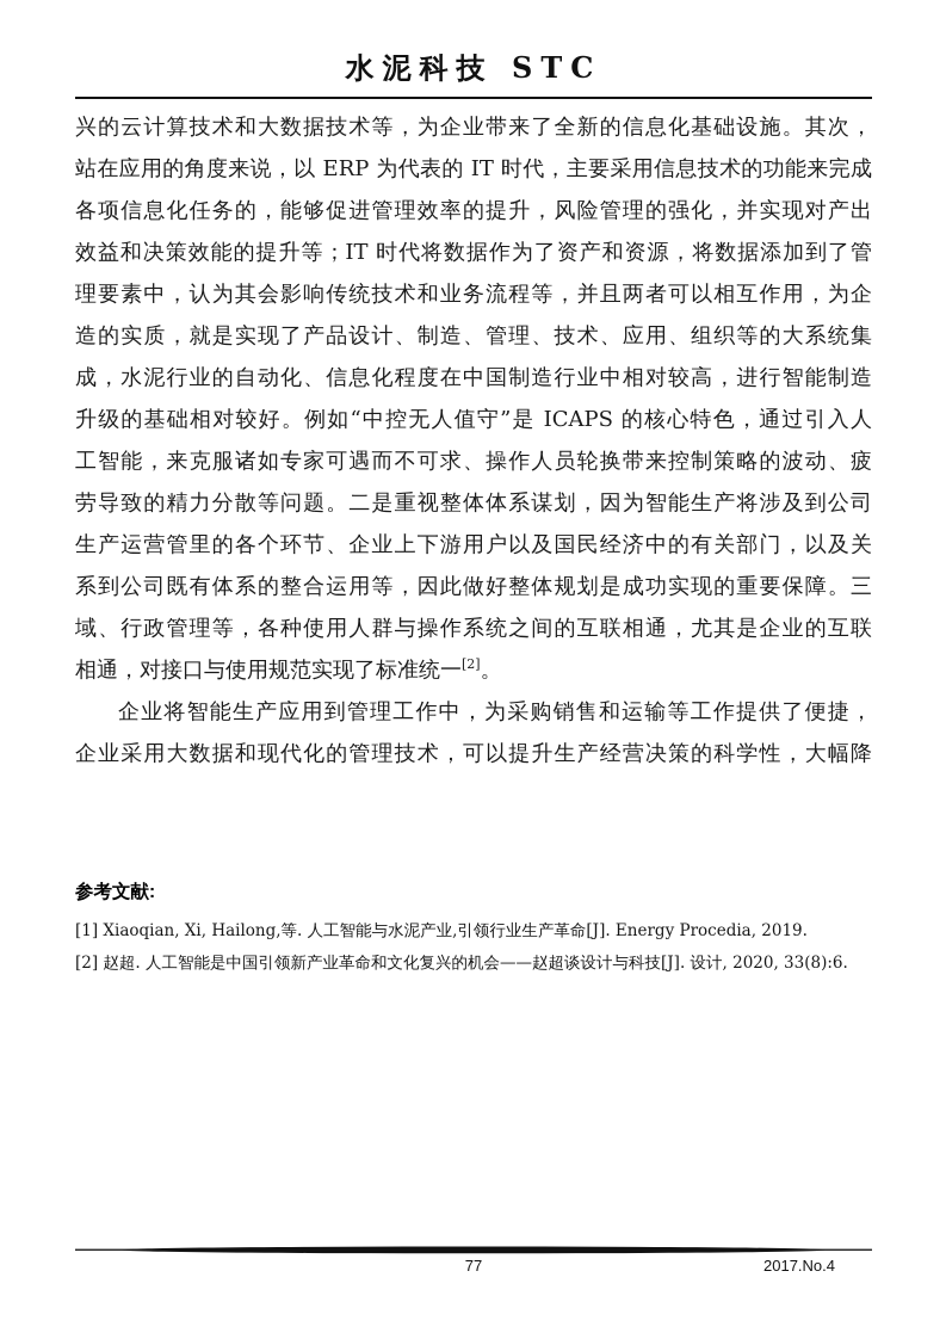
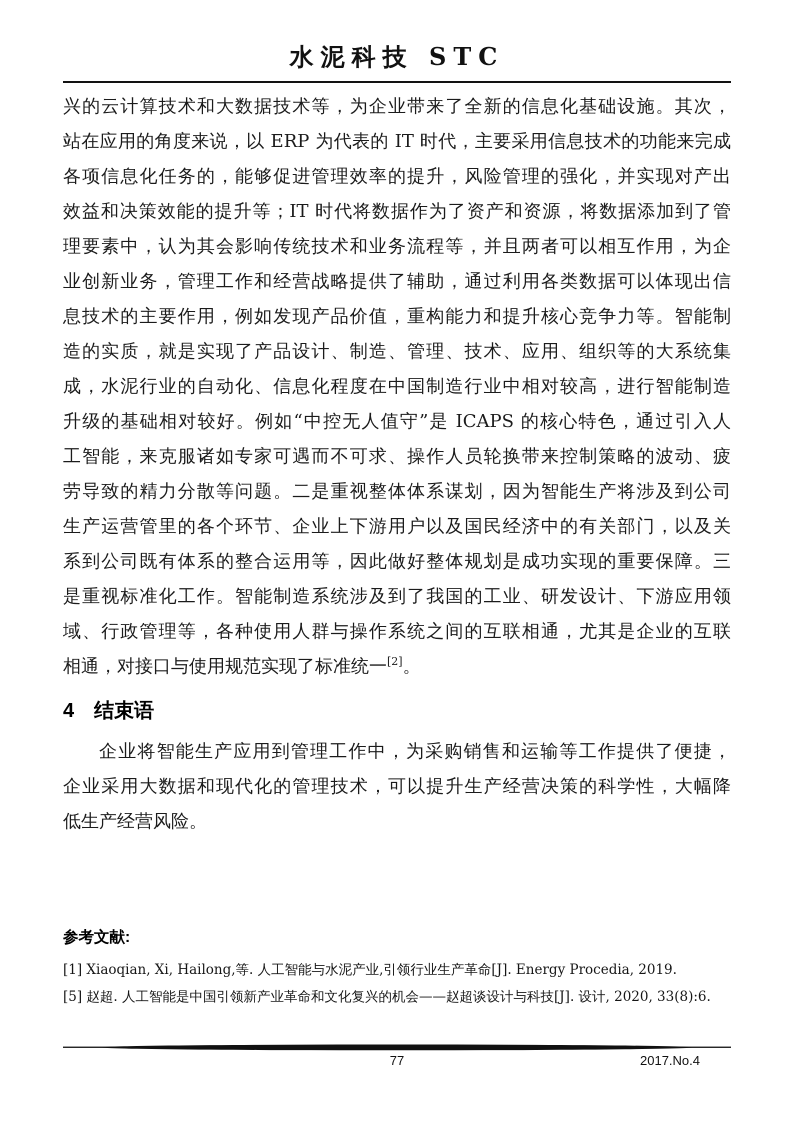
  水泥科技 STC
  兴的云计算技术和大数据技术等，为企业带来了全新的信息化基础设施。其次，
  站在应用的角度来说，以 ERP 为代表的 IT 时代，主要采用信息技术的功能来完成
  各项信息化任务的，能够促进管理效率的提升，风险管理的强化，并实现对产出
  效益和决策效能的提升等；IT 时代将数据作为了资产和资源，将数据添加到了管
  理要素中，认为其会影响传统技术和业务流程等，并且两者可以相互作用，为企
+ 业创新业务，管理工作和经营战略提供了辅助，通过利用各类数据可以体现出信
+ 息技术的主要作用，例如发现产品价值，重构能力和提升核心竞争力等。智能制
  造的实质，就是实现了产品设计、制造、管理、技术、应用、组织等的大系统集
  成，水泥行业的自动化、信息化程度在中国制造行业中相对较高，进行智能制造
  升级的基础相对较好。例如“中控无人值守”是 ICAPS 的核心特色，通过引入人
  工智能，来克服诸如专家可遇而不可求、操作人员轮换带来控制策略的波动、疲
  劳导致的精力分散等问题。二是重视整体体系谋划，因为智能生产将涉及到公司
  生产运营管里的各个环节、企业上下游用户以及国民经济中的有关部门，以及关
  系到公司既有体系的整合运用等，因此做好整体规划是成功实现的重要保障。三
+ 是重视标准化工作。智能制造系统涉及到了我国的工业、研发设计、下游应用领
  域、行政管理等，各种使用人群与操作系统之间的互联相通，尤其是企业的互联
  相通，对接口与使用规范实现了标准统一[2]。
+ 4 结束语
  企业将智能生产应用到管理工作中，为采购销售和运输等工作提供了便捷，
  企业采用大数据和现代化的管理技术，可以提升生产经营决策的科学性，大幅降
+ 低生产经营风险。
  参考文献:
  [1] Xiaoqian, Xi, Hailong,等. 人工智能与水泥产业,引领行业生产革命[J]. Energy Procedia, 2019.
- [2] 赵超. 人工智能是中国引领新产业革命和文化复兴的机会——赵超谈设计与科技[J]. 设计, 2020, 33(8):6.
+ [5] 赵超. 人工智能是中国引领新产业革命和文化复兴的机会——赵超谈设计与科技[J]. 设计, 2020, 33(8):6.
  77
  2017.No.4
